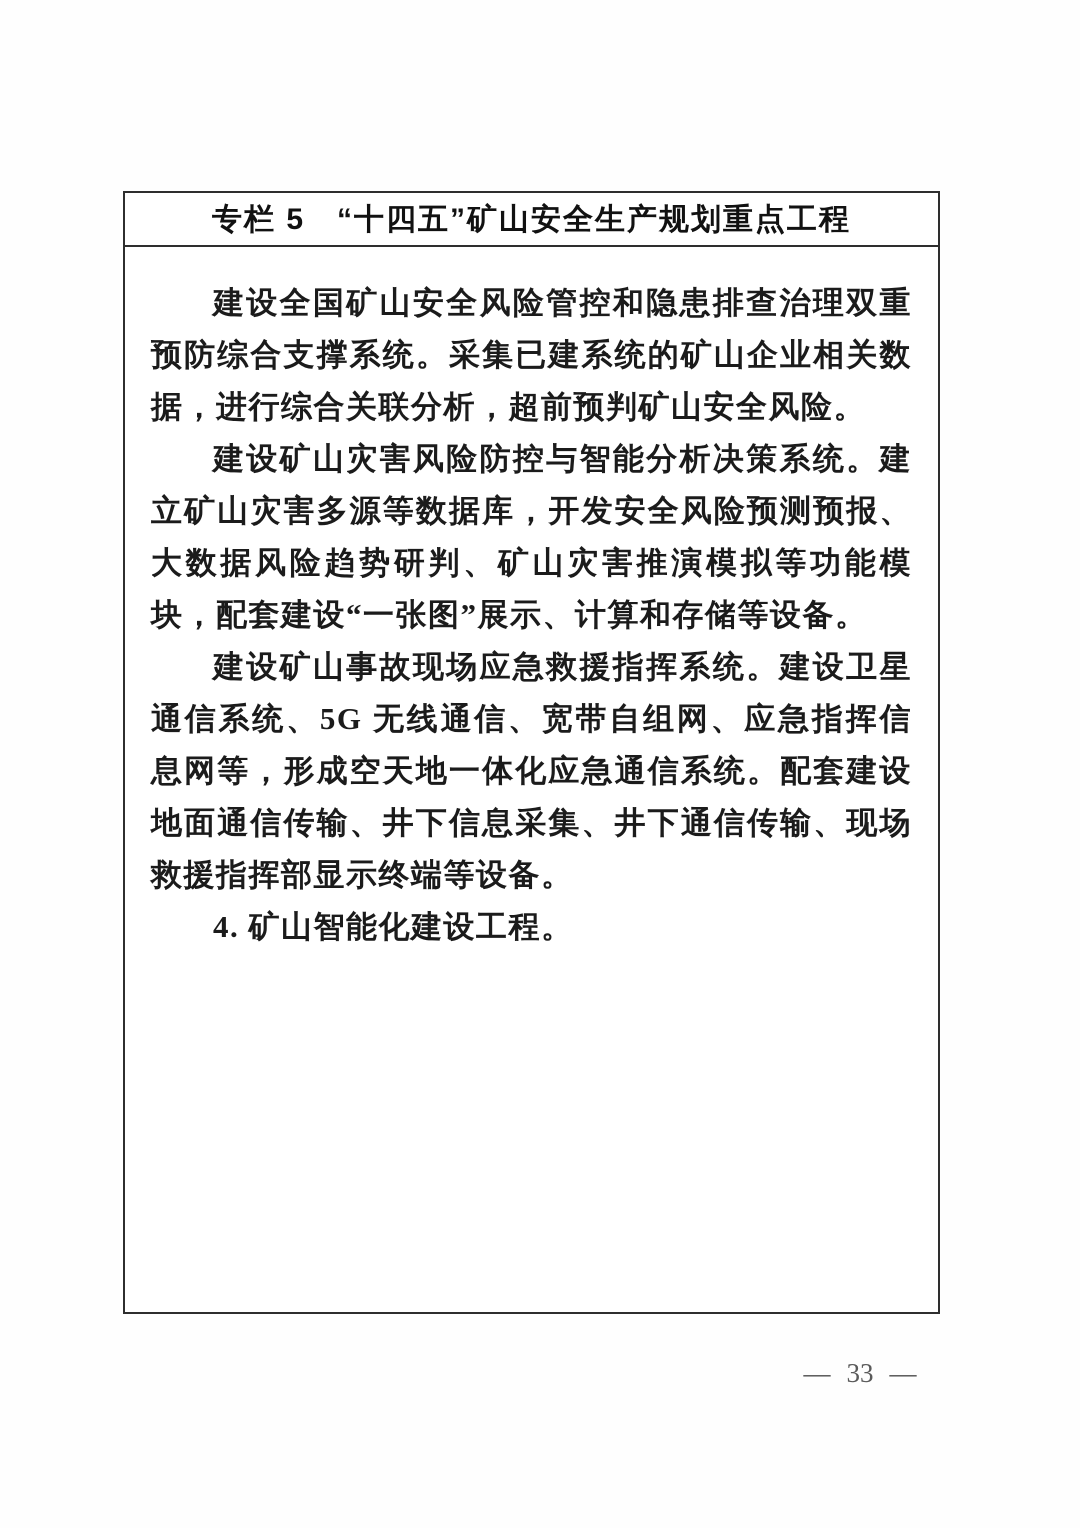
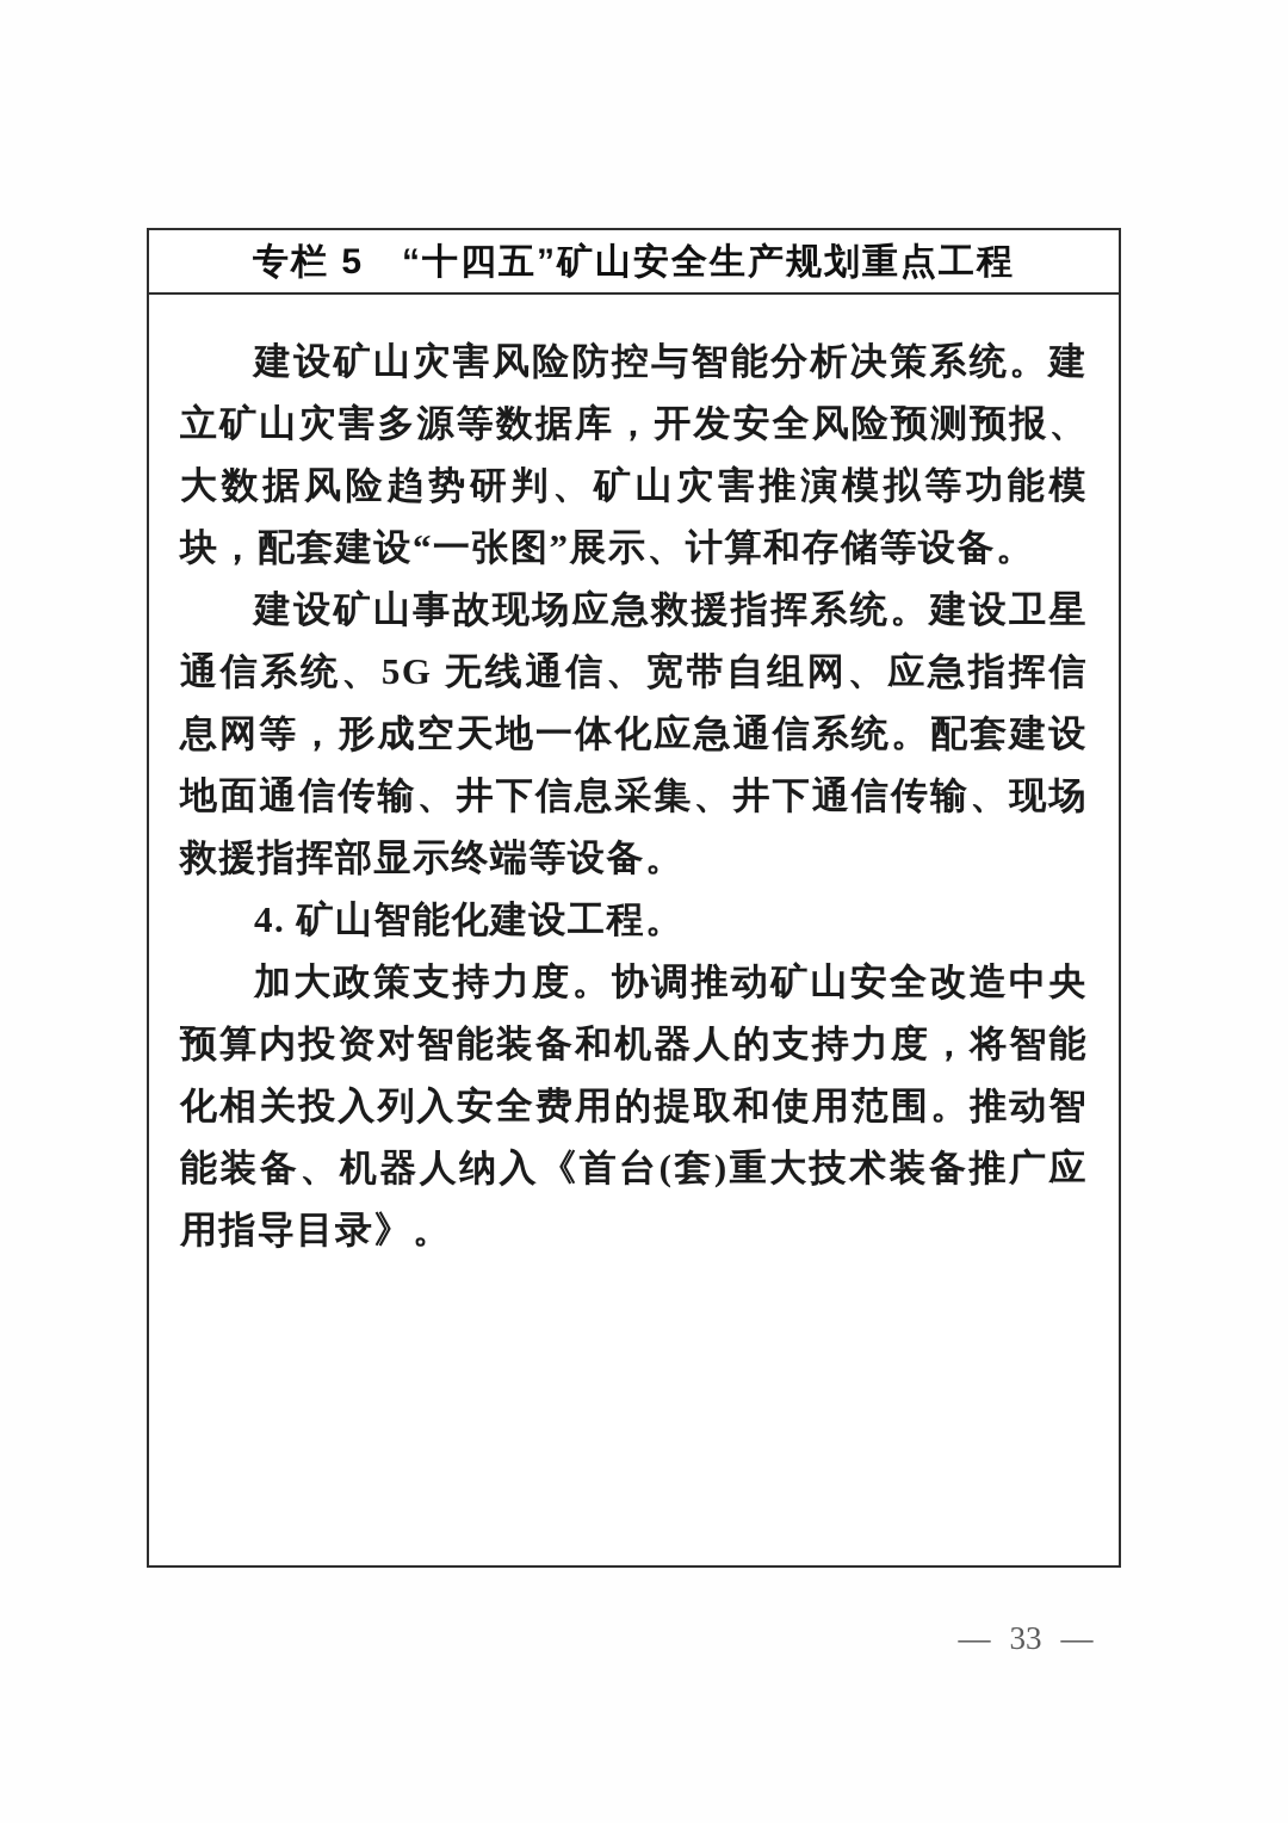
  专栏 5 “十四五”矿山安全生产规划重点工程
- 建设全国矿山安全风险管控和隐患排查治理双重预防综合支撑系统。采集已建系统的矿山企业相关数据，进行综合关联分析，超前预判矿山安全风险。
  建设矿山灾害风险防控与智能分析决策系统。建立矿山灾害多源等数据库，开发安全风险预测预报、大数据风险趋势研判、矿山灾害推演模拟等功能模块，配套建设“一张图”展示、计算和存储等设备。
  建设矿山事故现场应急救援指挥系统。建设卫星通信系统、5G 无线通信、宽带自组网、应急指挥信息网等，形成空天地一体化应急通信系统。配套建设地面通信传输、井下信息采集、井下通信传输、现场救援指挥部显示终端等设备。
  4. 矿山智能化建设工程。
+ 加大政策支持力度。协调推动矿山安全改造中央预算内投资对智能装备和机器人的支持力度，将智能化相关投入列入安全费用的提取和使用范围。推动智能装备、机器人纳入《首台(套)重大技术装备推广应用指导目录》。
  —
  33
  —
